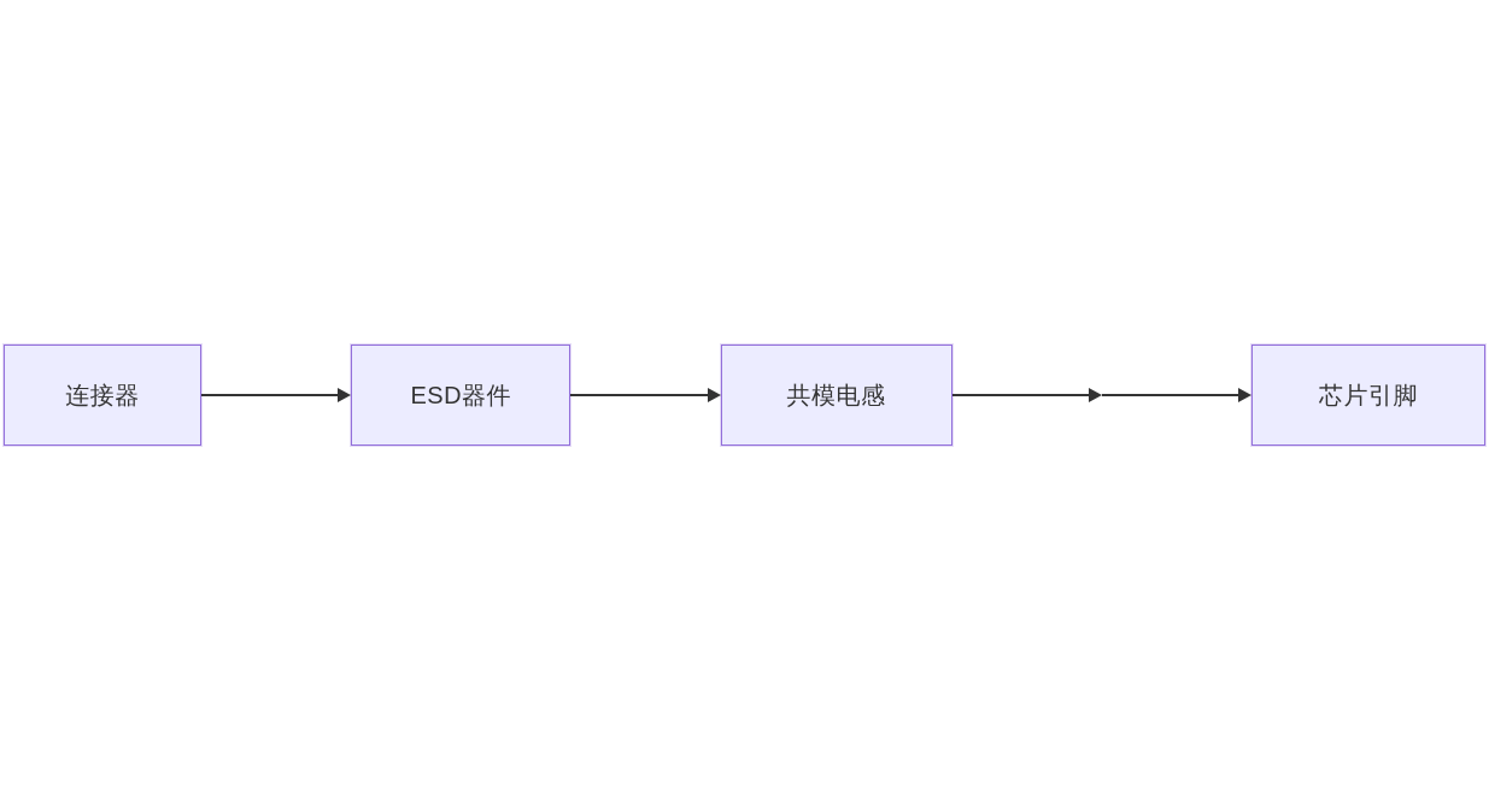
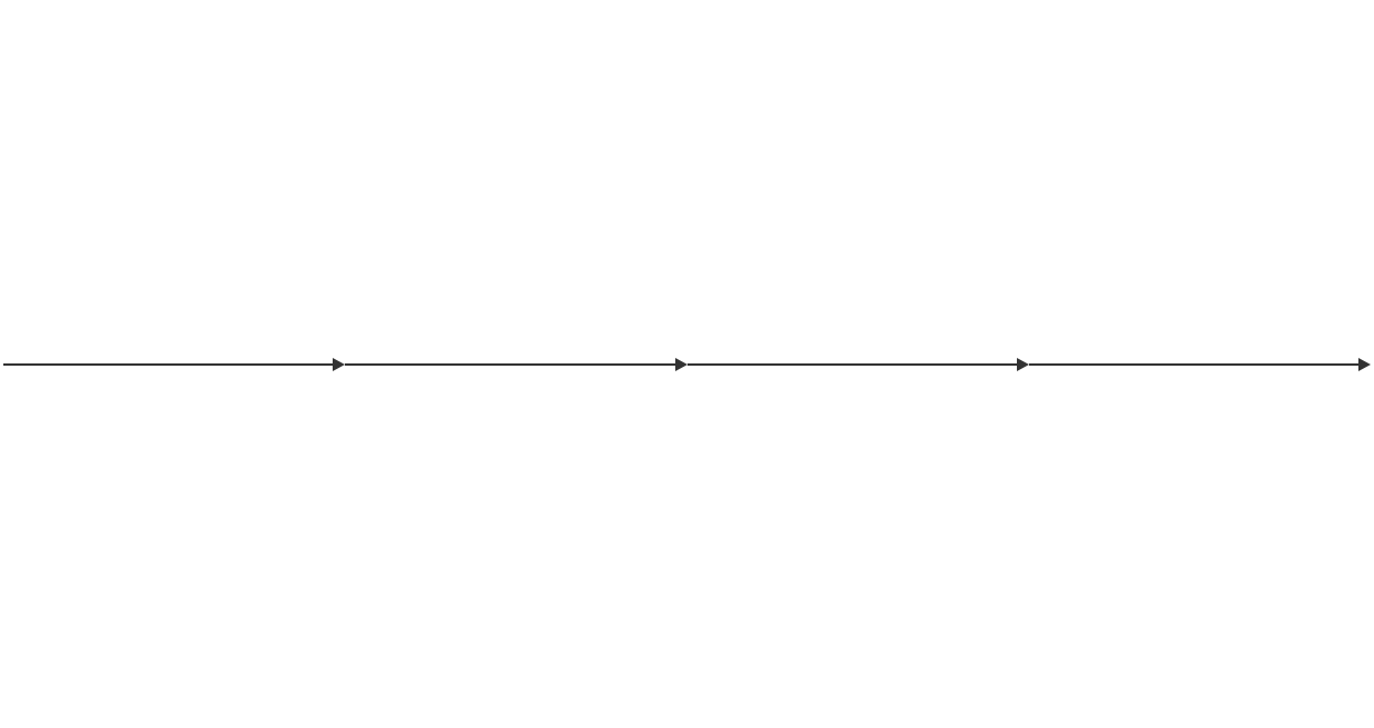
- 连接器
- ESD器件
- 共模电感
- 芯片引脚
